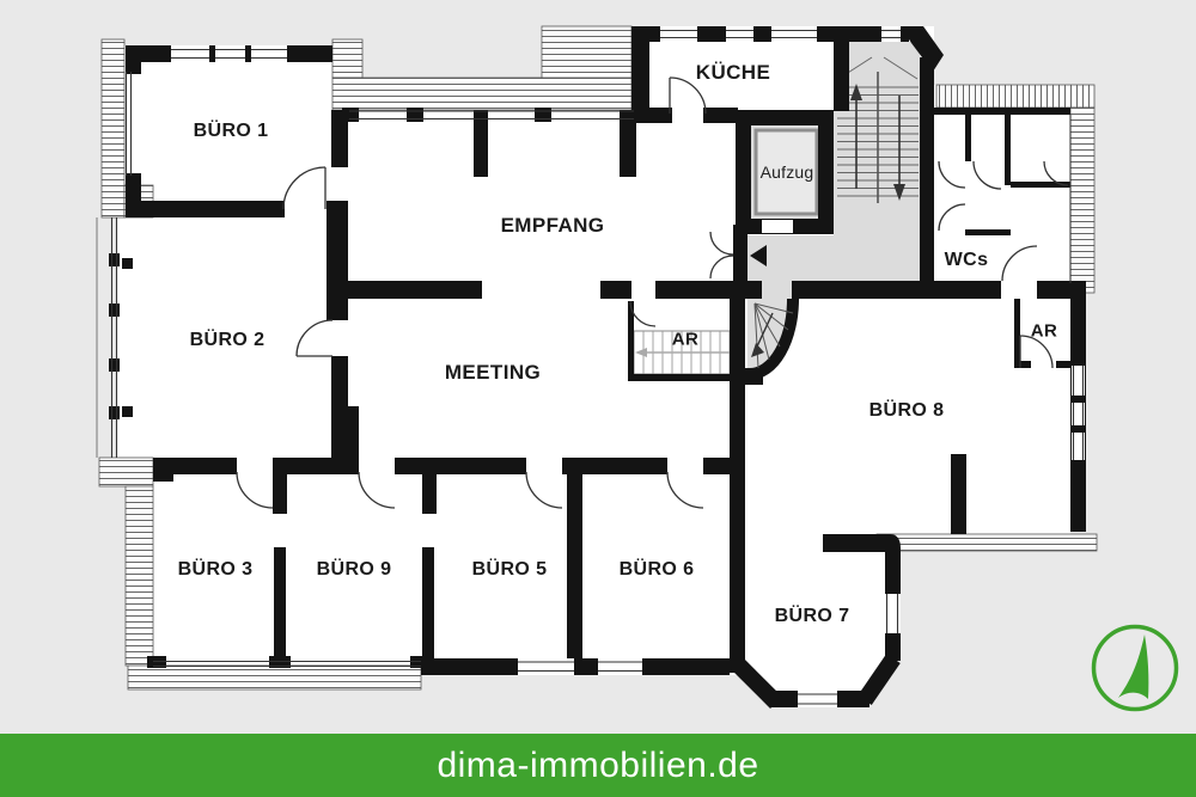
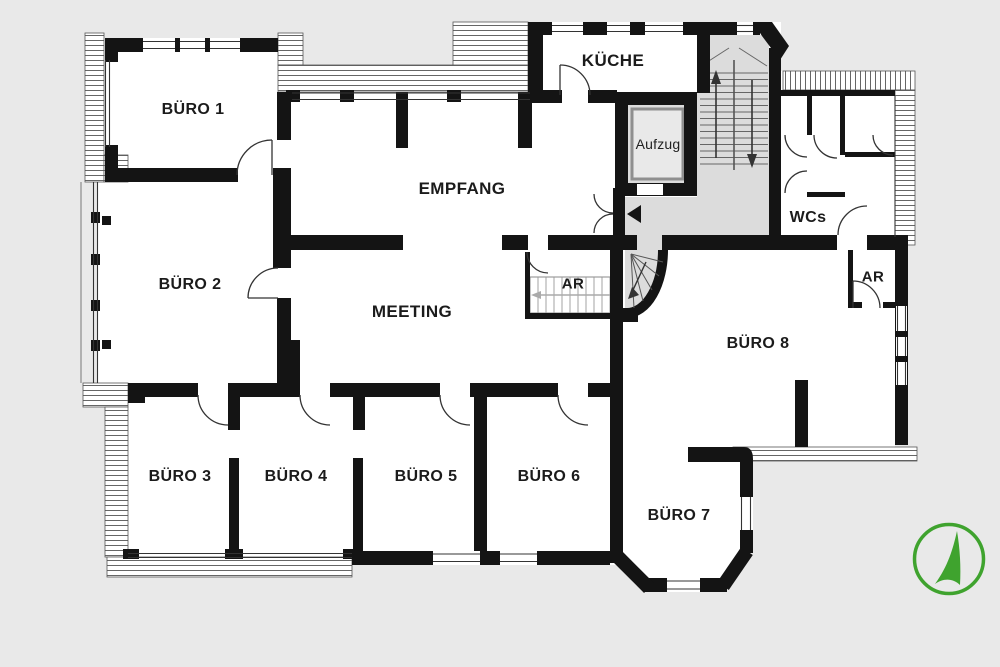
  BÜRO 1
  BÜRO 2
  BÜRO 3
- BÜRO 9
+ BÜRO 4
  BÜRO 5
  BÜRO 6
  BÜRO 7
  BÜRO 8
  EMPFANG
  MEETING
  KÜCHE
  Aufzug
  WCs
  AR
  AR
- dima-immobilien.de
